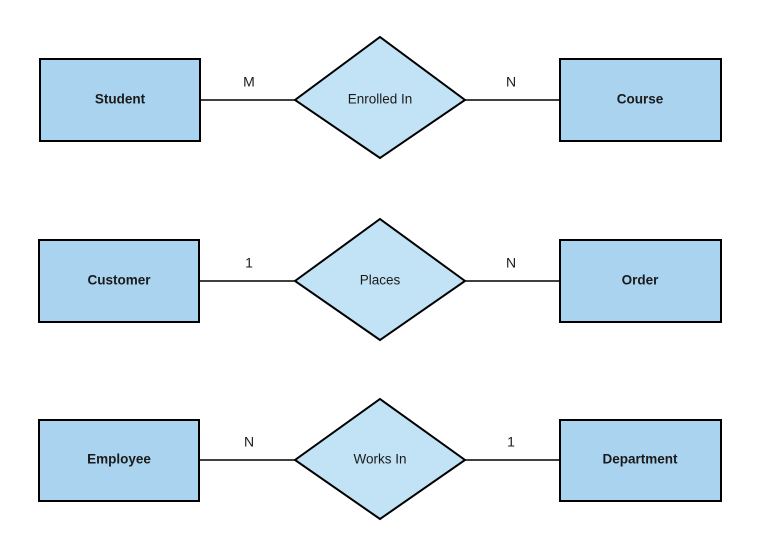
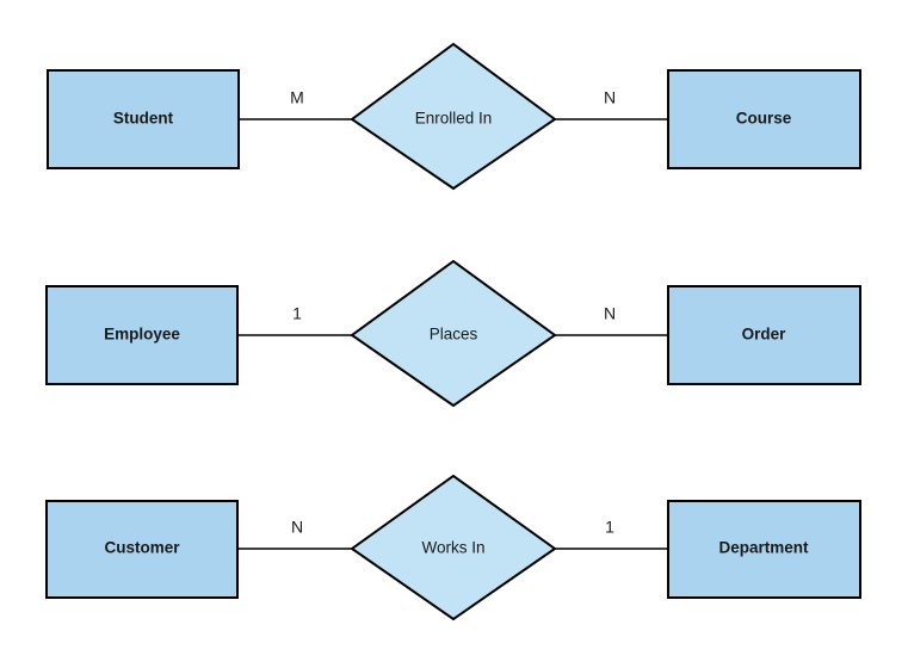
  Student
  Enrolled In
  Course
  M
  N
- Customer
+ Employee
  Places
  Order
  1
  N
- Employee
+ Customer
  Works In
  Department
  N
  1
